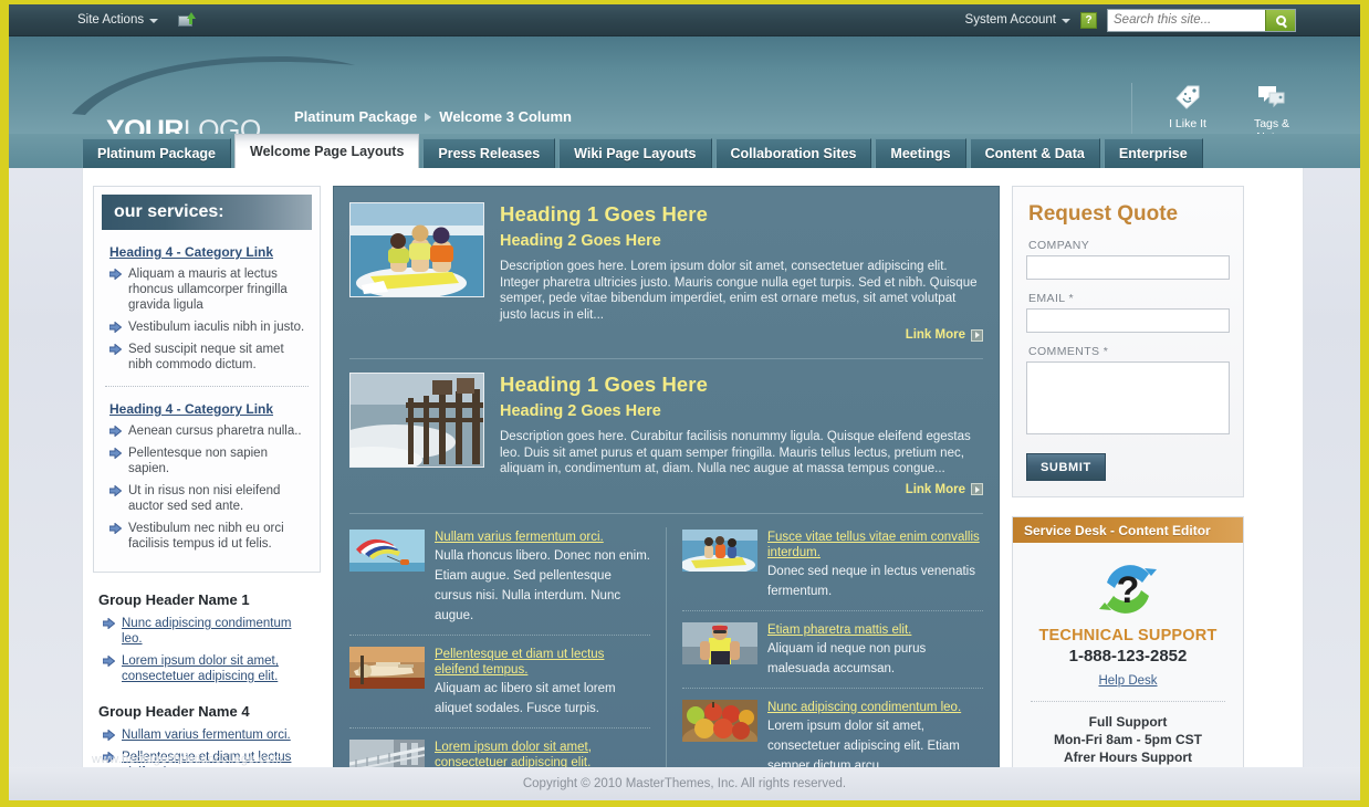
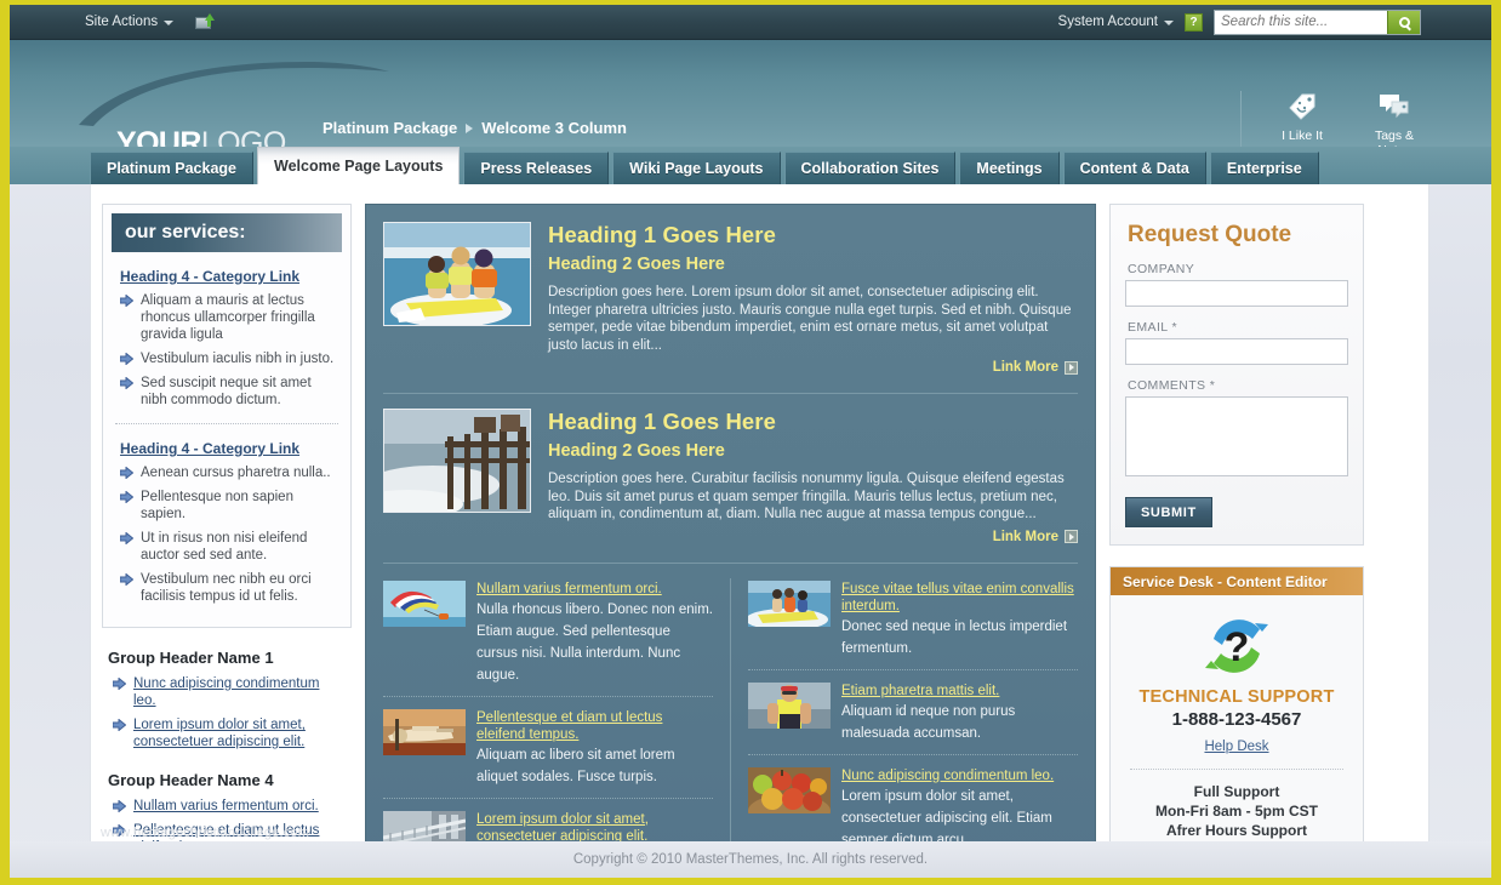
  Site Actions
  System Account
  ?
  Search this site...
  YOURLOGO
  Platinum Package
  Welcome 3 Column
  I Like It
  Tags &
  Platinum Package
  Welcome Page Layouts
  Press Releases
  Wiki Page Layouts
  Collaboration Sites
  Meetings
  Content & Data
  Enterprise
  our services:
  Heading 4 - Category Link
  Aliquam a mauris at lectus rhoncus ullamcorper fringilla gravida ligula
  Vestibulum iaculis nibh in justo.
  Sed suscipit neque sit amet nibh commodo dictum.
  Heading 4 - Category Link
  Aenean cursus pharetra nulla..
  Pellentesque non sapien sapien.
  Ut in risus non nisi eleifend auctor sed sed ante.
  Vestibulum nec nibh eu orci facilisis tempus id ut felis.
  Group Header Name 1
  Nunc adipiscing condimentum leo.
  Lorem ipsum dolor sit amet, consectetuer adipiscing elit.
  Group Header Name 4
  Nullam varius fermentum orci.
  Heading 1 Goes Here
  Heading 2 Goes Here
  Description goes here. Lorem ipsum dolor sit amet, consectetuer adipiscing elit. Integer pharetra ultricies justo. Mauris congue nulla eget turpis. Sed et nibh. Quisque semper, pede vitae bibendum imperdiet, enim est ornare metus, sit amet volutpat justo lacus in elit...
  Link More
  Heading 1 Goes Here
  Heading 2 Goes Here
  Description goes here. Curabitur facilisis nonummy ligula. Quisque eleifend egestas leo. Duis sit amet purus et quam semper fringilla. Mauris tellus lectus, pretium nec, aliquam in, condimentum at, diam. Nulla nec augue at massa tempus congue...
  Link More
  Nullam varius fermentum orci.
  Nulla rhoncus libero. Donec non enim. Etiam augue. Sed pellentesque cursus nisi. Nulla interdum. Nunc augue.
  Pellentesque et diam ut lectus eleifend tempus.
  Aliquam ac libero sit amet lorem aliquet sodales. Fusce turpis.
  Lorem ipsum dolor sit amet, consectetuer adipiscing elit.
  Fusce vitae tellus vitae enim convallis interdum.
- Donec sed neque in lectus venenatis fermentum.
+ Donec sed neque in lectus imperdiet fermentum.
  Etiam pharetra mattis elit.
  Aliquam id neque non purus malesuada accumsan.
  Nunc adipiscing condimentum leo.
  Lorem ipsum dolor sit amet, consectetuer adipiscing elit. Etiam semper dictum arcu.
  Request Quote
  COMPANY
  EMAIL *
  COMMENTS *
  SUBMIT
  Service Desk - Content Editor
  ?
  TECHNICAL SUPPORT
- 1-888-123-2852
+ 1-888-123-4567
  Help Desk
  Full Support
  Mon-Fri 8am - 5pm CST
  Afrer Hours Support
  www.heritagechristiancollege.com
  Copyright © 2010 MasterThemes, Inc. All rights reserved.
